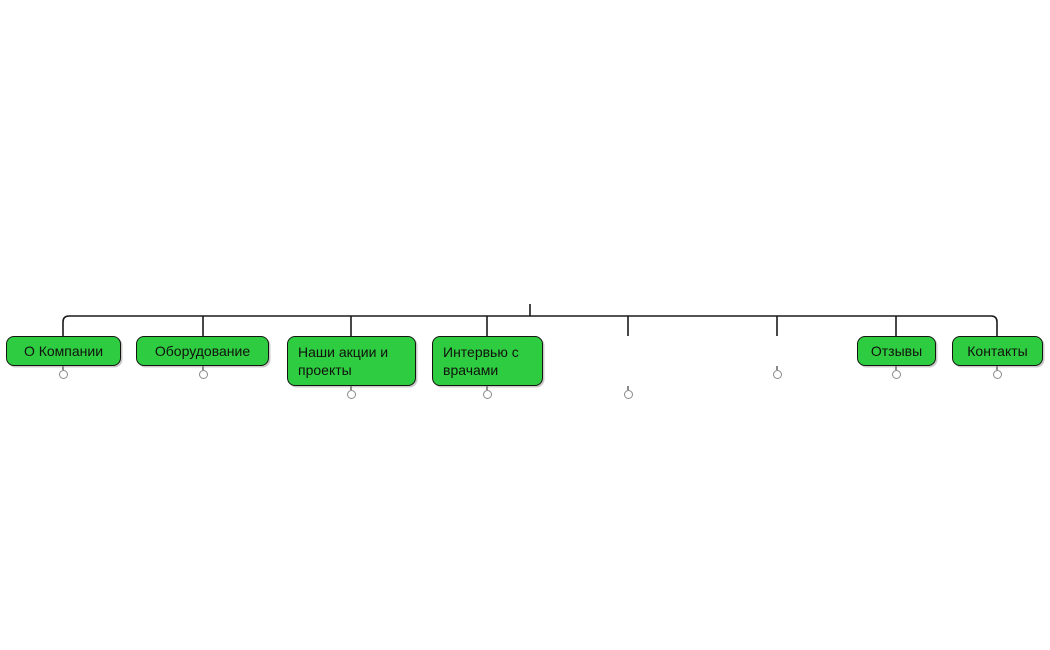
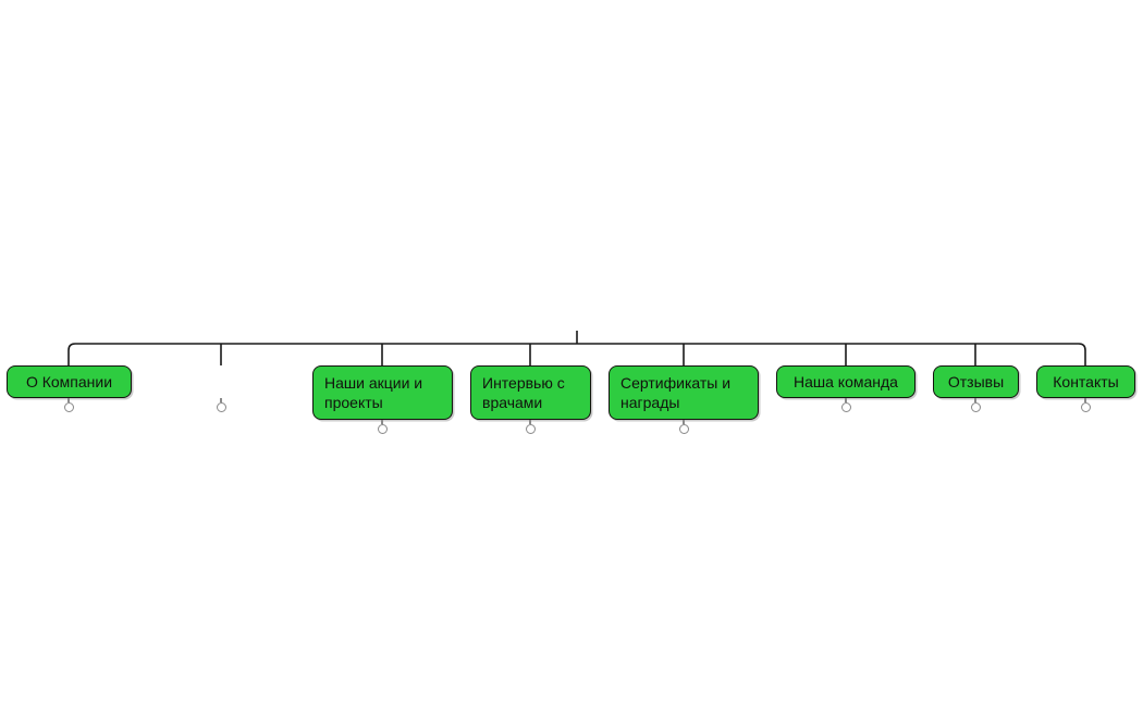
  О Компании
- Оборудование
  Наши акции и
  проекты
  Интервью с
  врачами
+ Сертификаты и
+ награды
+ Наша команда
  Отзывы
  Контакты
